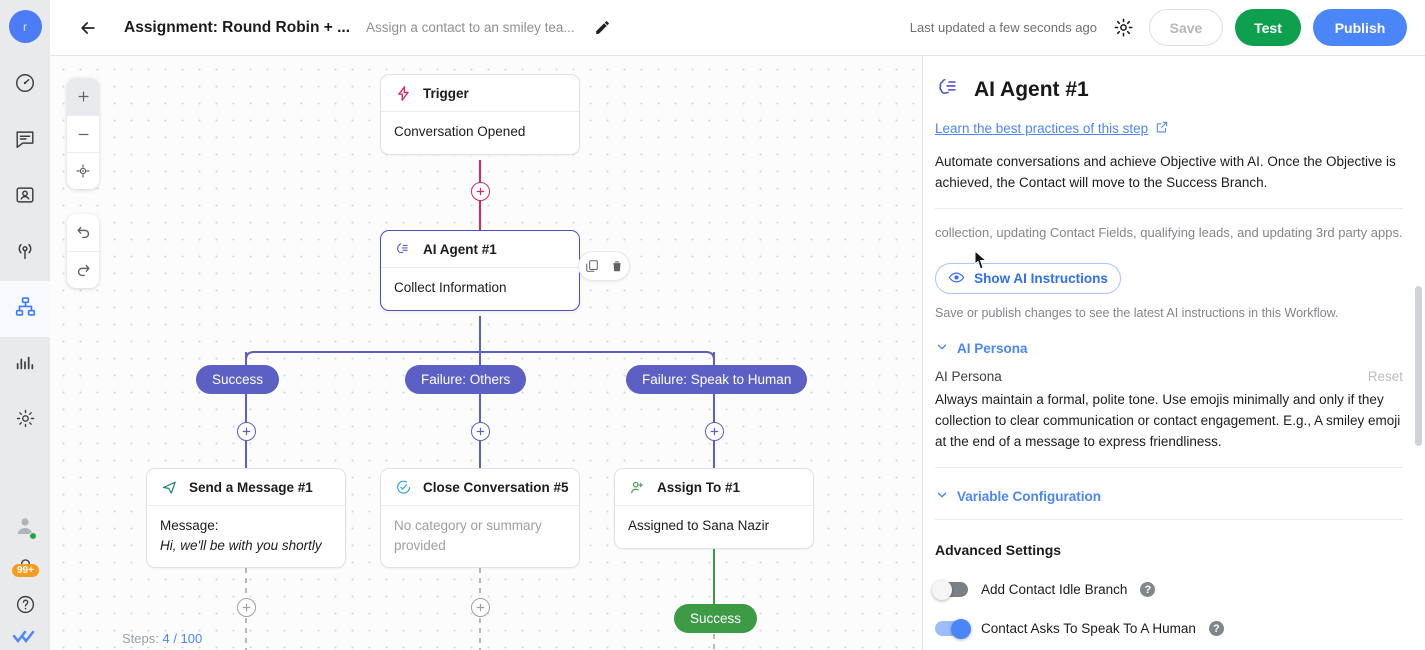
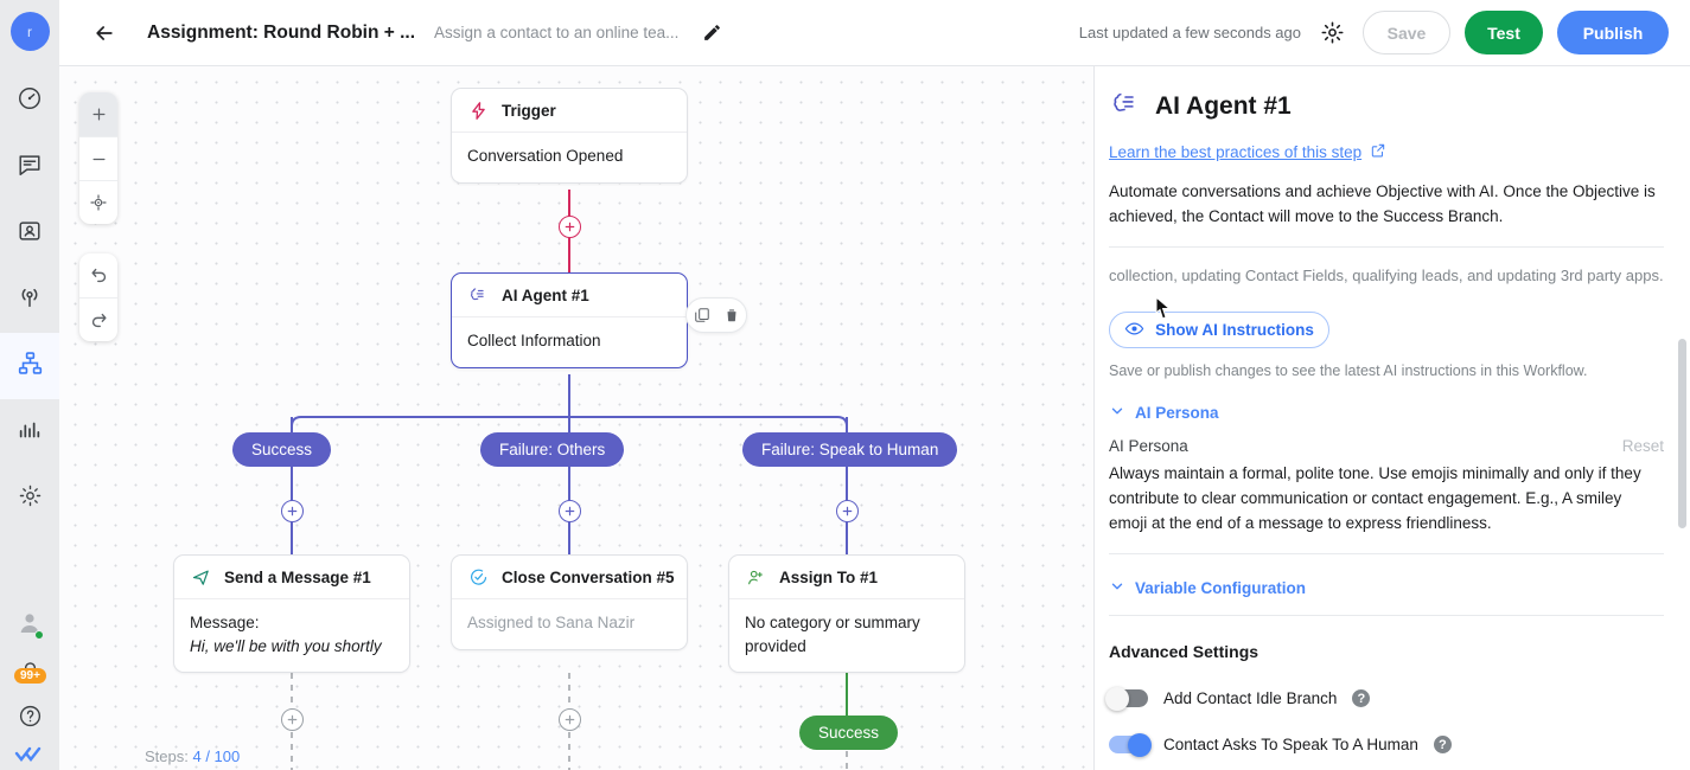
  r
  99+
  Assignment: Round Robin + ...
- Assign a contact to an smiley tea...
+ Assign a contact to an online tea...
  Last updated a few seconds ago
  Save
  Test
  Publish
  Trigger
  Conversation Opened
  AI Agent #1
  Collect Information
  Success
  Failure: Others
  Failure: Speak to Human
  Send a Message #1
  Message:
  Hi, we'll be with you shortly
  Close Conversation #5
- No category or summary provided
+ Assigned to Sana Nazir
  Assign To #1
- Assigned to Sana Nazir
+ No category or summary provided
  Success
  Steps: 4 / 100
  AI Agent #1
  Learn the best practices of this step
  Automate conversations and achieve Objective with AI. Once the Objective is achieved, the Contact will move to the Success Branch.
  collection, updating Contact Fields, qualifying leads, and updating 3rd party apps.
  Show AI Instructions
  Save or publish changes to see the latest AI instructions in this Workflow.
  AI Persona
  AI Persona
  Reset
- Always maintain a formal, polite tone. Use emojis minimally and only if they collection to clear communication or contact engagement. E.g., A smiley emoji at the end of a message to express friendliness.
+ Always maintain a formal, polite tone. Use emojis minimally and only if they contribute to clear communication or contact engagement. E.g., A smiley emoji at the end of a message to express friendliness.
  Variable Configuration
  Advanced Settings
  Add Contact Idle Branch
  ?
  Contact Asks To Speak To A Human
  ?
